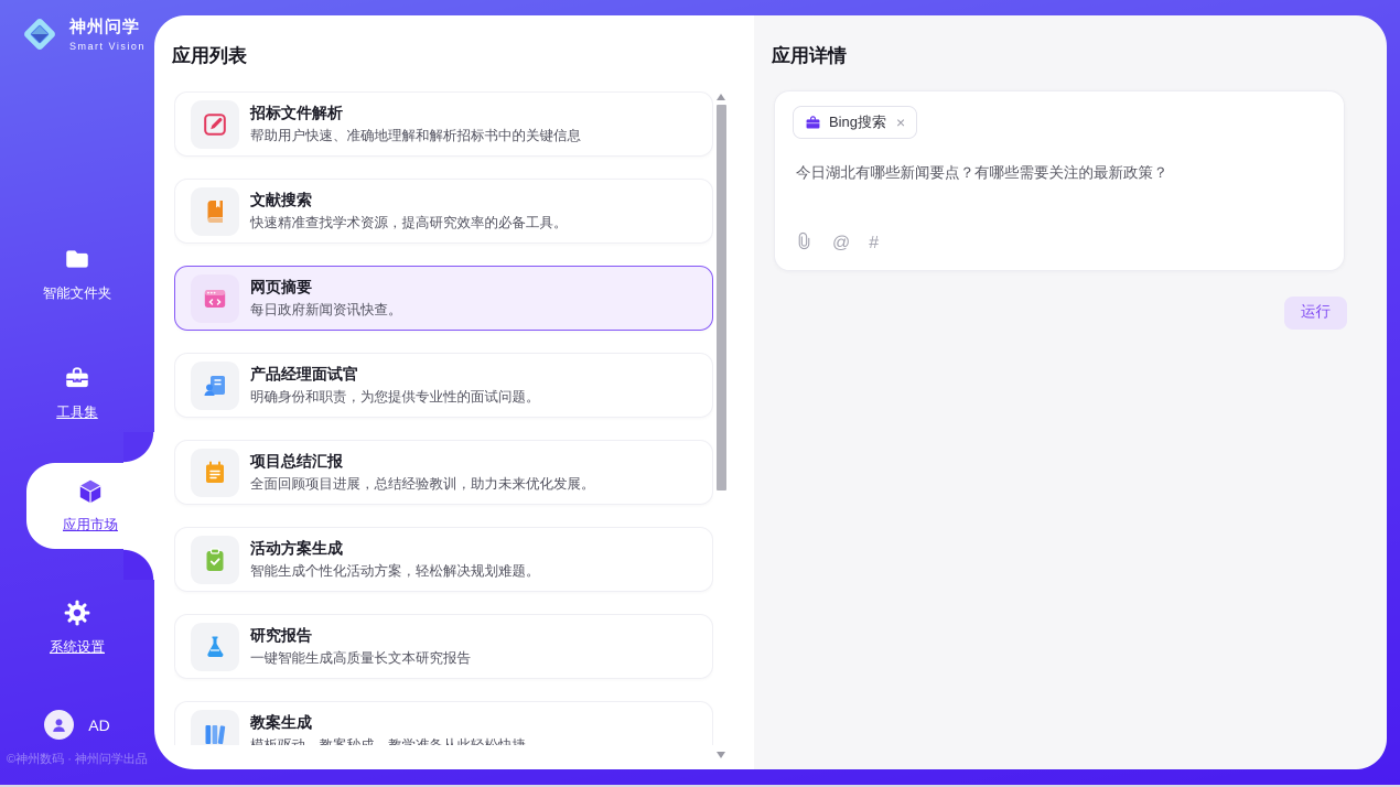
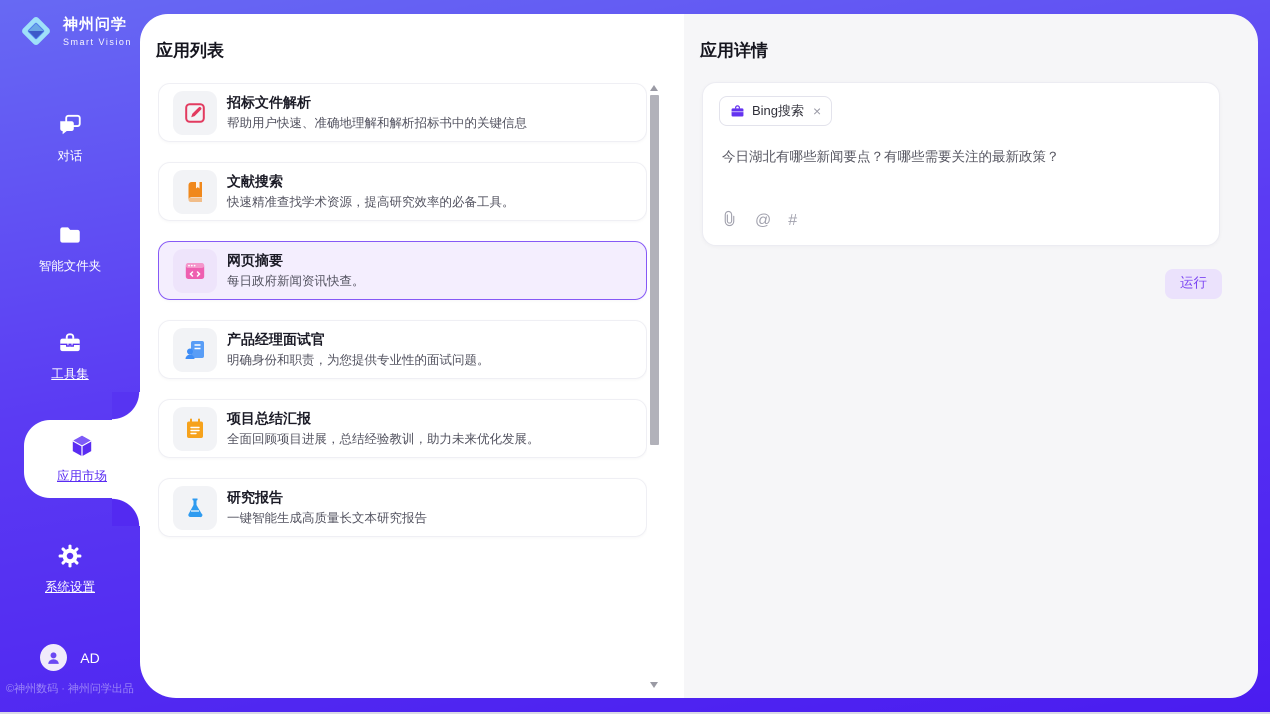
  神州问学
  Smart Vision
+ 对话
  智能文件夹
  工具集
  应用市场
  系统设置
  AD
  ©神州数码 · 神州问学出品
  应用列表
  招标文件解析
  帮助用户快速、准确地理解和解析招标书中的关键信息
  文献搜索
  快速精准查找学术资源，提高研究效率的必备工具。
  网页摘要
  每日政府新闻资讯快查。
  产品经理面试官
  明确身份和职责，为您提供专业性的面试问题。
  项目总结汇报
  全面回顾项目进展，总结经验教训，助力未来优化发展。
- 活动方案生成
- 智能生成个性化活动方案，轻松解决规划难题。
  研究报告
  一键智能生成高质量长文本研究报告
- 教案生成
  应用详情
  Bing搜索
  ×
  今日湖北有哪些新闻要点？有哪些需要关注的最新政策？
  @
  #
  运行
